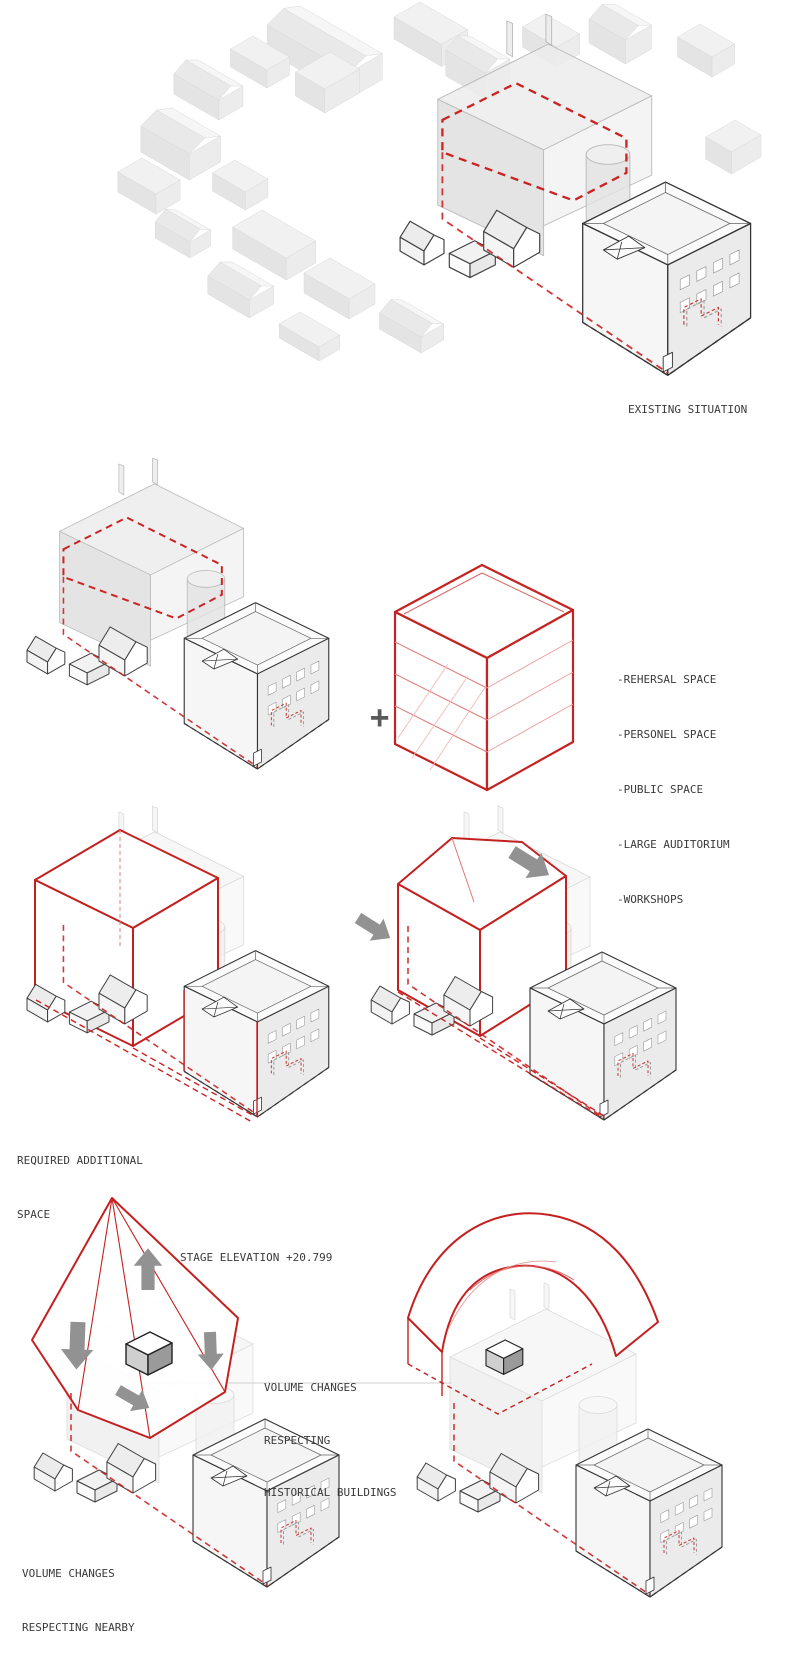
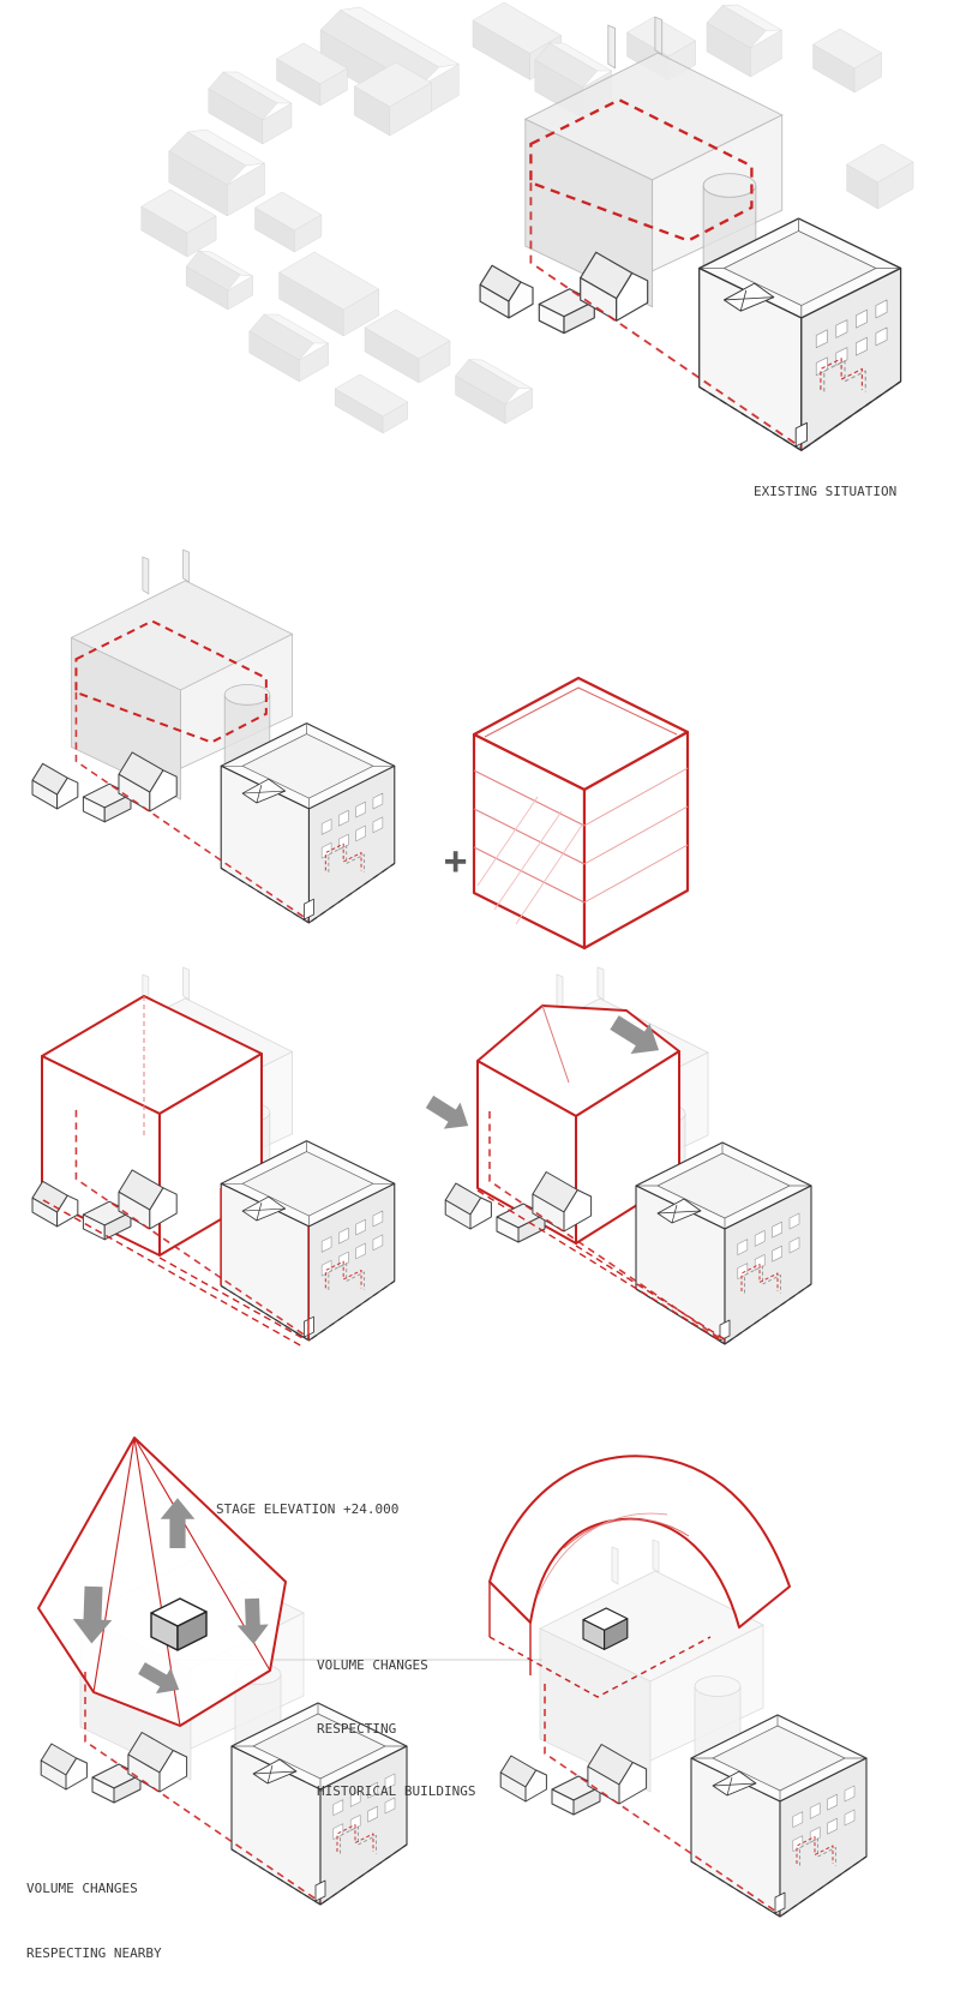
  EXISTING SITUATION
  +
- -REHERSAL SPACE
- -PERSONEL SPACE
- -PUBLIC SPACE
- -LARGE AUDITORIUM
- -WORKSHOPS
- REQUIRED ADDITIONAL
- SPACE
- STAGE ELEVATION +20.799
+ STAGE ELEVATION +24.000
  VOLUME CHANGES
  RESPECTING
  HISTORICAL BUILDINGS
  VOLUME CHANGES
  RESPECTING NEARBY
